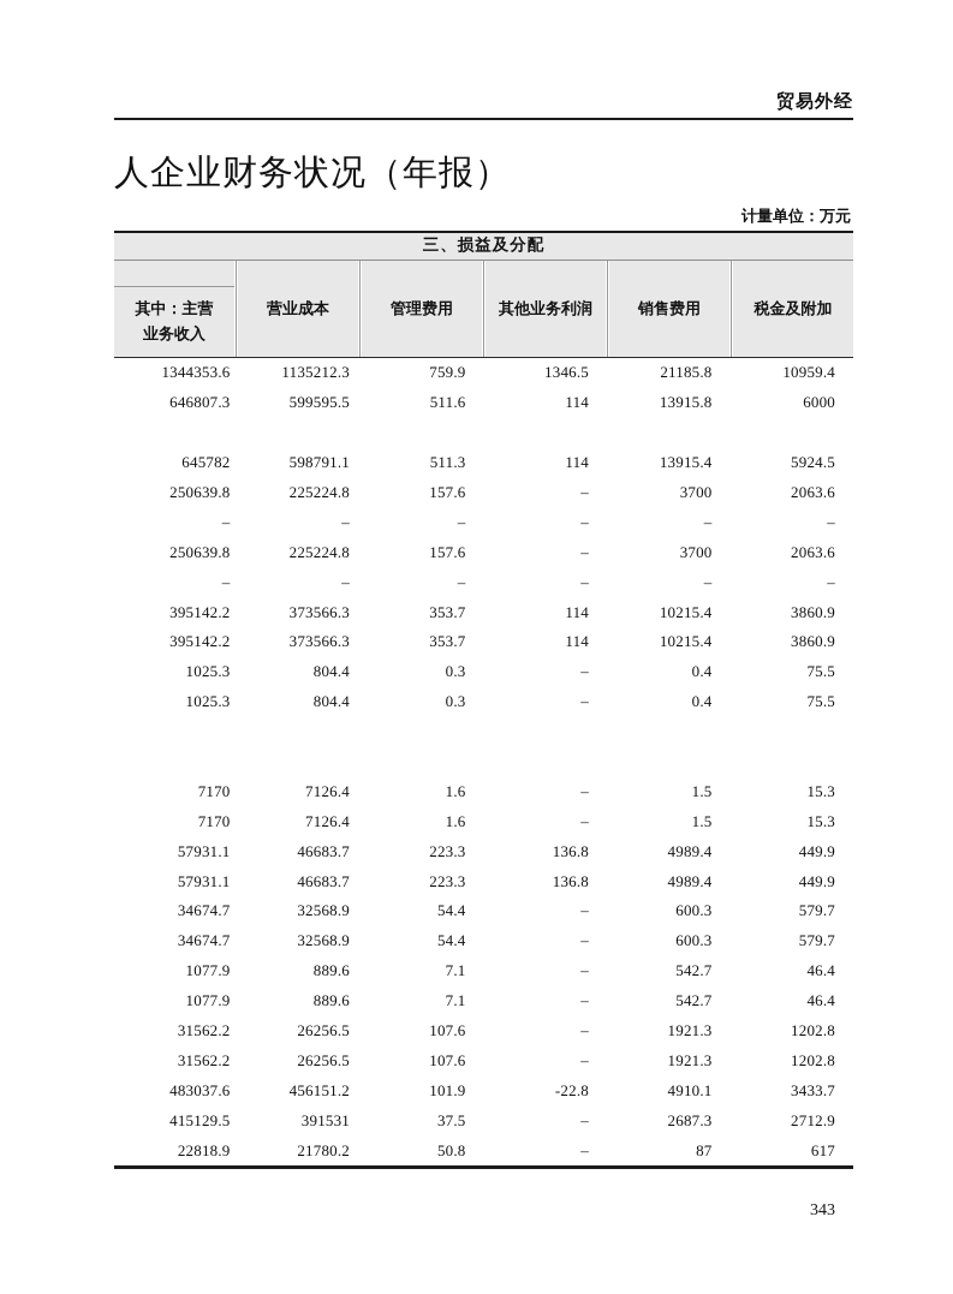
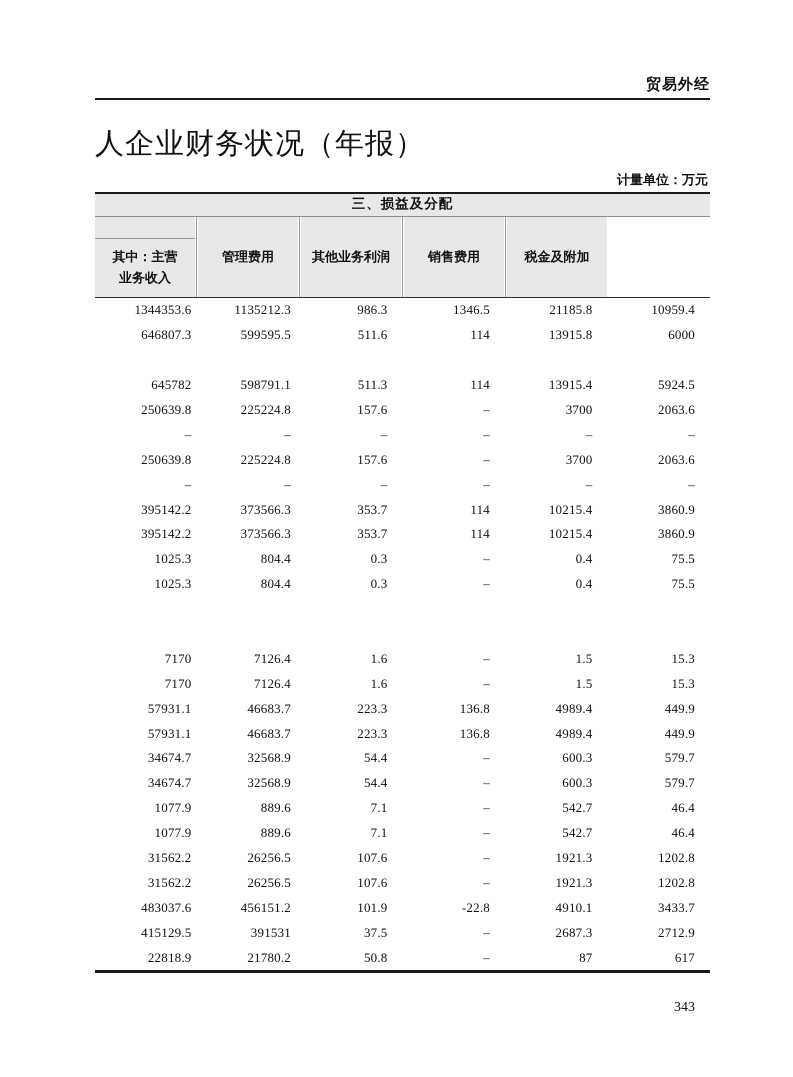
  贸易外经
  人企业财务状况（年报）
  计量单位：万元
  三、损益及分配
  其中：主营
  业务收入
- 营业成本
  管理费用
  其他业务利润
  销售费用
  税金及附加
  1344353.6
  1135212.3
- 759.9
+ 986.3
  1346.5
  21185.8
  10959.4
  646807.3
  599595.5
  511.6
  114
  13915.8
  6000
  645782
  598791.1
  511.3
  114
  13915.4
  5924.5
  250639.8
  225224.8
  157.6
  –
  3700
  2063.6
  –
  –
  –
  –
  –
  –
  250639.8
  225224.8
  157.6
  –
  3700
  2063.6
  –
  –
  –
  –
  –
  –
  395142.2
  373566.3
  353.7
  114
  10215.4
  3860.9
  395142.2
  373566.3
  353.7
  114
  10215.4
  3860.9
  1025.3
  804.4
  0.3
  –
  0.4
  75.5
  1025.3
  804.4
  0.3
  –
  0.4
  75.5
  7170
  7126.4
  1.6
  –
  1.5
  15.3
  7170
  7126.4
  1.6
  –
  1.5
  15.3
  57931.1
  46683.7
  223.3
  136.8
  4989.4
  449.9
  57931.1
  46683.7
  223.3
  136.8
  4989.4
  449.9
  34674.7
  32568.9
  54.4
  –
  600.3
  579.7
  34674.7
  32568.9
  54.4
  –
  600.3
  579.7
  1077.9
  889.6
  7.1
  –
  542.7
  46.4
  1077.9
  889.6
  7.1
  –
  542.7
  46.4
  31562.2
  26256.5
  107.6
  –
  1921.3
  1202.8
  31562.2
  26256.5
  107.6
  –
  1921.3
  1202.8
  483037.6
  456151.2
  101.9
  -22.8
  4910.1
  3433.7
  415129.5
  391531
  37.5
  –
  2687.3
  2712.9
  22818.9
  21780.2
  50.8
  –
  87
  617
  343
